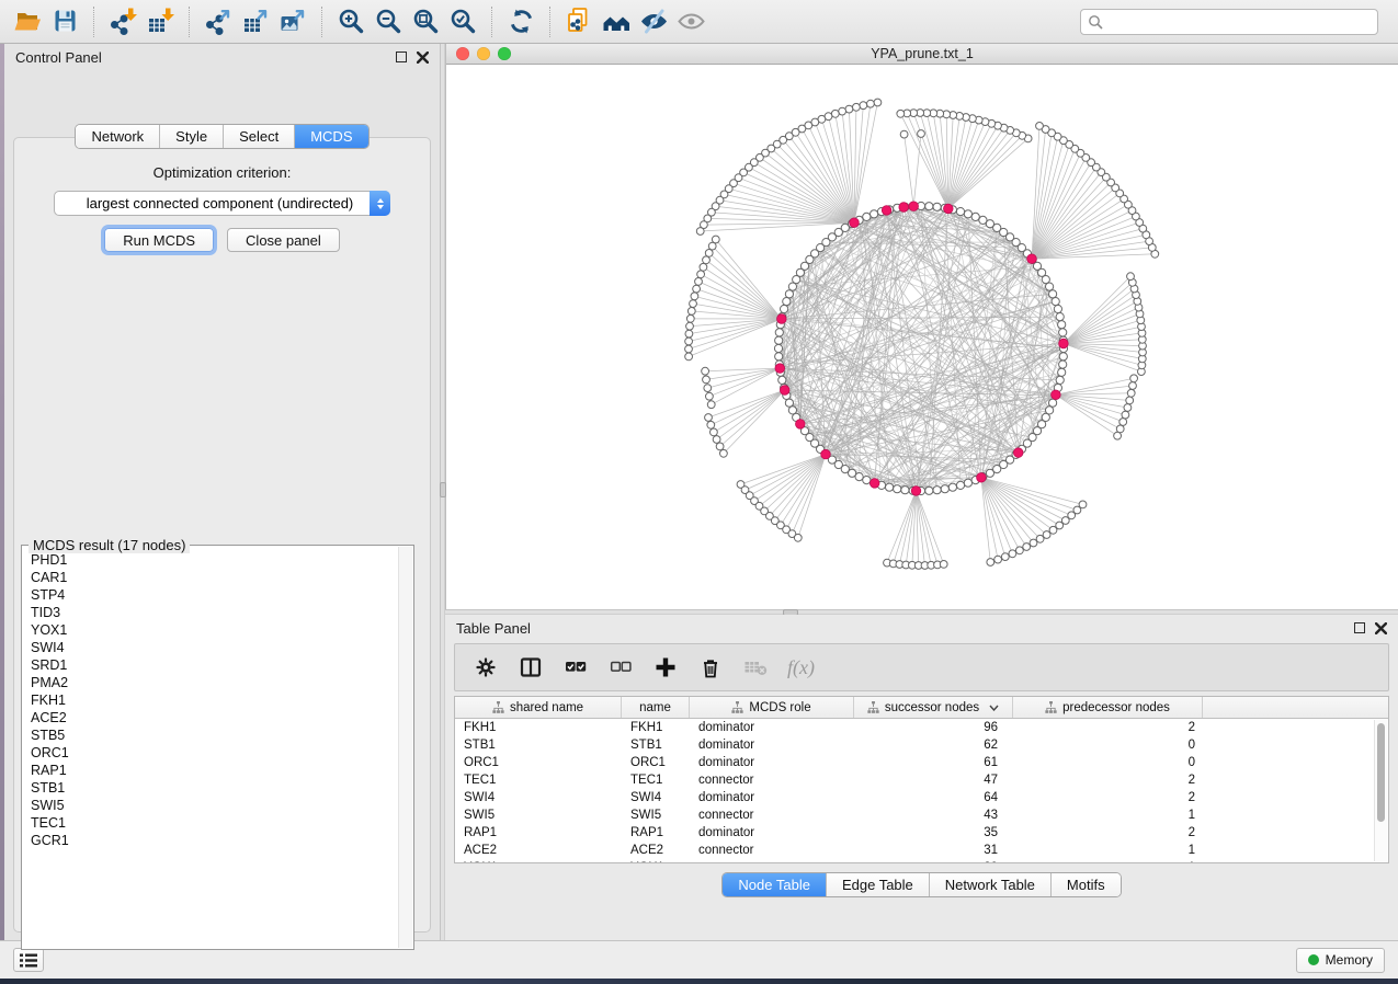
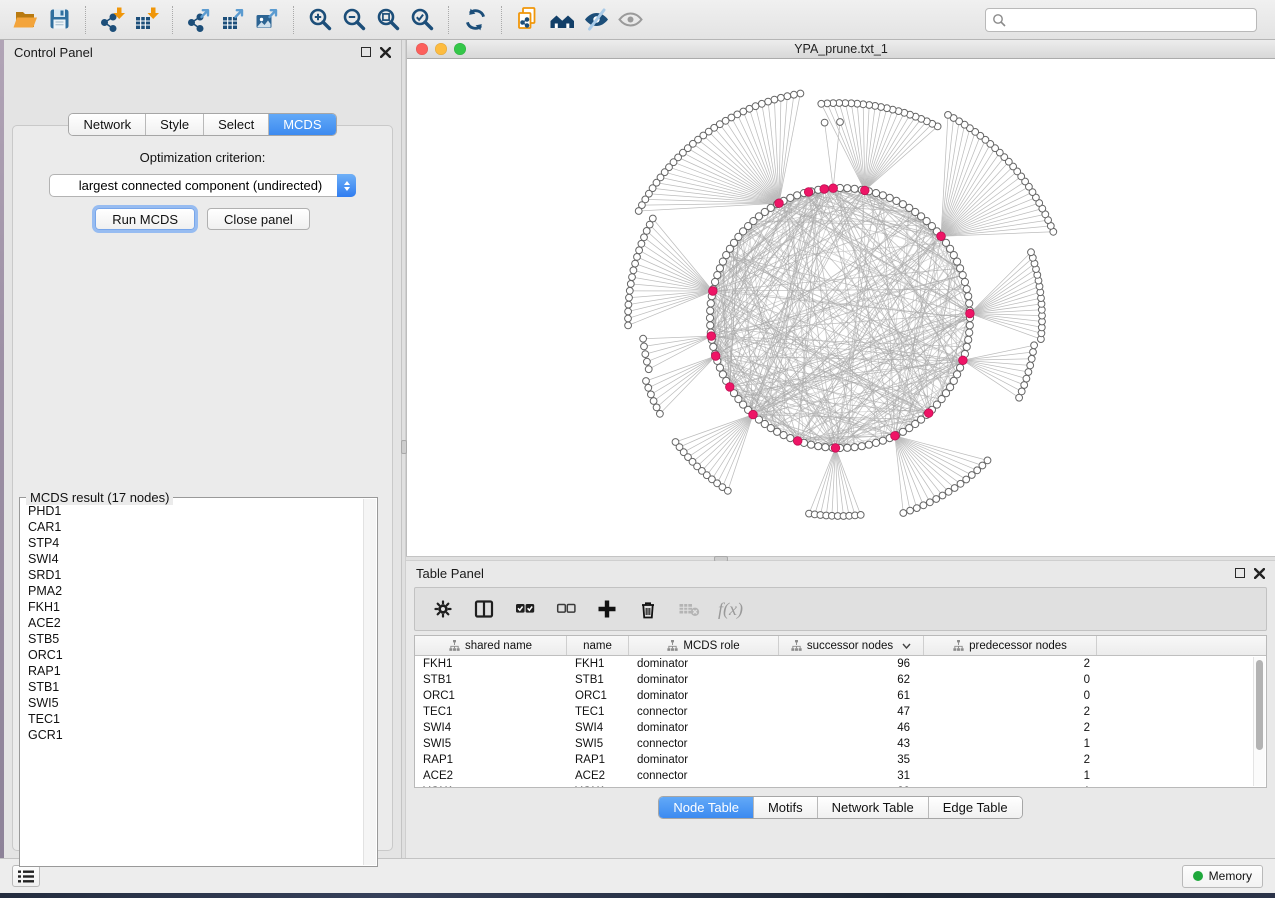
  Control Panel
  Network
  Style
  Select
  MCDS
  Optimization criterion:
  largest connected component (undirected)
  Run MCDS
  Close panel
  MCDS result (17 nodes)
  PHD1
  CAR1
  STP4
- TID3
- YOX1
  SWI4
  SRD1
  PMA2
  FKH1
  ACE2
  STB5
  ORC1
  RAP1
  STB1
  SWI5
  TEC1
  GCR1
  YPA_prune.txt_1
  Table Panel
  f(x)
  shared name
  name
  MCDS role
  successor nodes
  predecessor nodes
  FKH1
  FKH1
  dominator
  96
  2
  STB1
  STB1
  dominator
  62
  0
  ORC1
  ORC1
  dominator
  61
  0
  TEC1
  TEC1
  connector
  47
  2
  SWI4
  SWI4
  dominator
- 64
+ 46
  2
  SWI5
  SWI5
  connector
  43
  1
  RAP1
  RAP1
  dominator
  35
  2
  ACE2
  ACE2
  connector
  31
  1
  Node Table
- Edge Table
+ Motifs
  Network Table
- Motifs
+ Edge Table
  Memory
